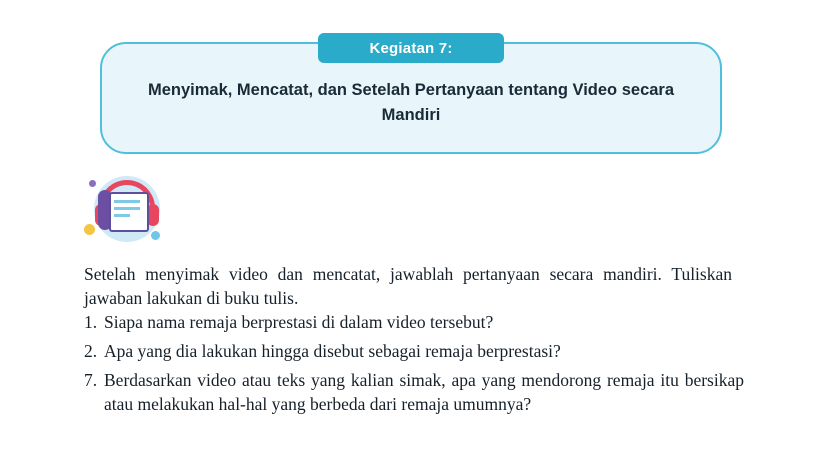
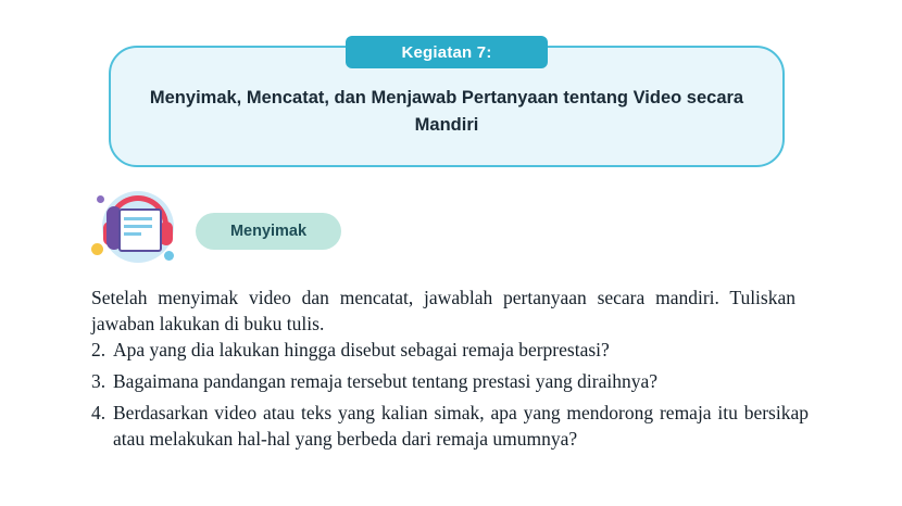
  Kegiatan 7:
- Menyimak, Mencatat, dan Setelah Pertanyaan tentang Video secara Mandiri
+ Menyimak, Mencatat, dan Menjawab Pertanyaan tentang Video secara Mandiri
+ Menyimak
  Setelah menyimak video dan mencatat, jawablah pertanyaan secara mandiri. Tuliskan jawaban lakukan di buku tulis.
- 1.
- Siapa nama remaja berprestasi di dalam video tersebut?
  2.
  Apa yang dia lakukan hingga disebut sebagai remaja berprestasi?
+ 3.
+ Bagaimana pandangan remaja tersebut tentang prestasi yang diraihnya?
- 7.
+ 4.
  Berdasarkan video atau teks yang kalian simak, apa yang mendorong remaja itu bersikap atau melakukan hal-hal yang berbeda dari remaja umumnya?
